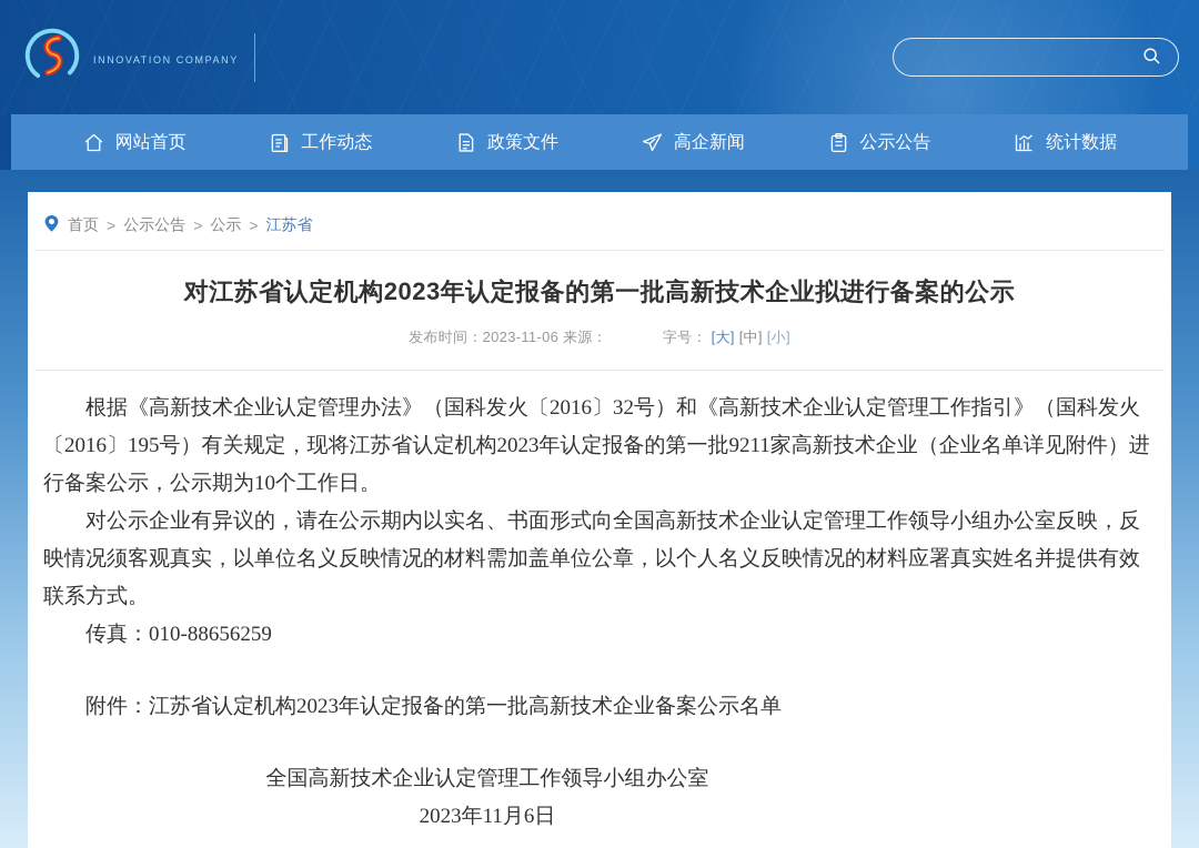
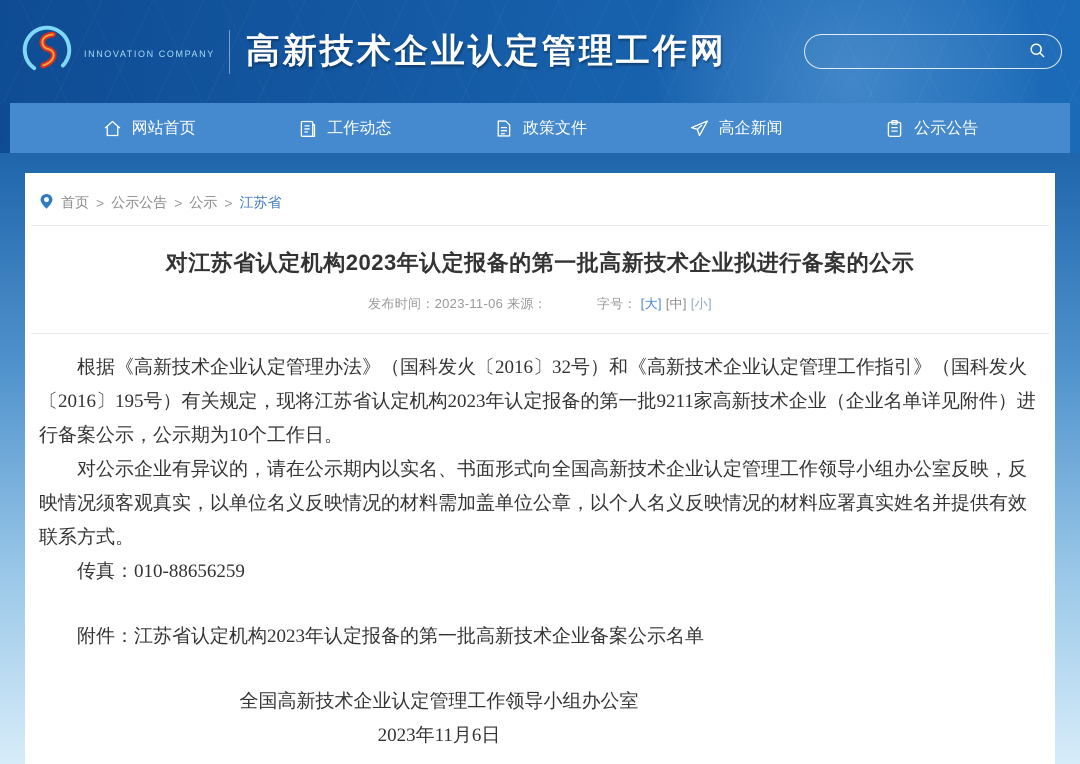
  INNOVATION COMPANY
+ 高新技术企业认定管理工作网
  网站首页
  工作动态
  政策文件
  高企新闻
  公示公告
- 统计数据
  首页
  >
  公示公告
  >
  公示
  >
  江苏省
  对江苏省认定机构2023年认定报备的第一批高新技术企业拟进行备案的公示
  发布时间：2023-11-06 来源： 字号： [大] [中] [小]
  根据《高新技术企业认定管理办法》（国科发火〔2016〕32号）和《高新技术企业认定管理工作指引》（国科发火〔2016〕195号）有关规定，现将江苏省认定机构2023年认定报备的第一批9211家高新技术企业（企业名单详见附件）进行备案公示，公示期为10个工作日。
  对公示企业有异议的，请在公示期内以实名、书面形式向全国高新技术企业认定管理工作领导小组办公室反映，反映情况须客观真实，以单位名义反映情况的材料需加盖单位公章，以个人名义反映情况的材料应署真实姓名并提供有效联系方式。
  传真：010-88656259
  附件：江苏省认定机构2023年认定报备的第一批高新技术企业备案公示名单
  全国高新技术企业认定管理工作领导小组办公室
  2023年11月6日
